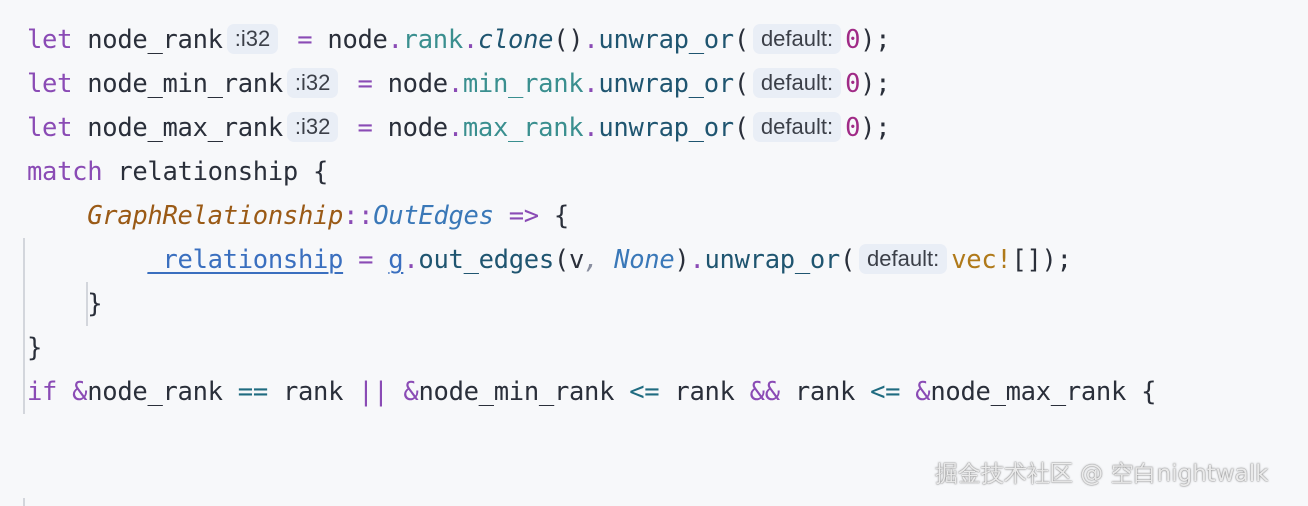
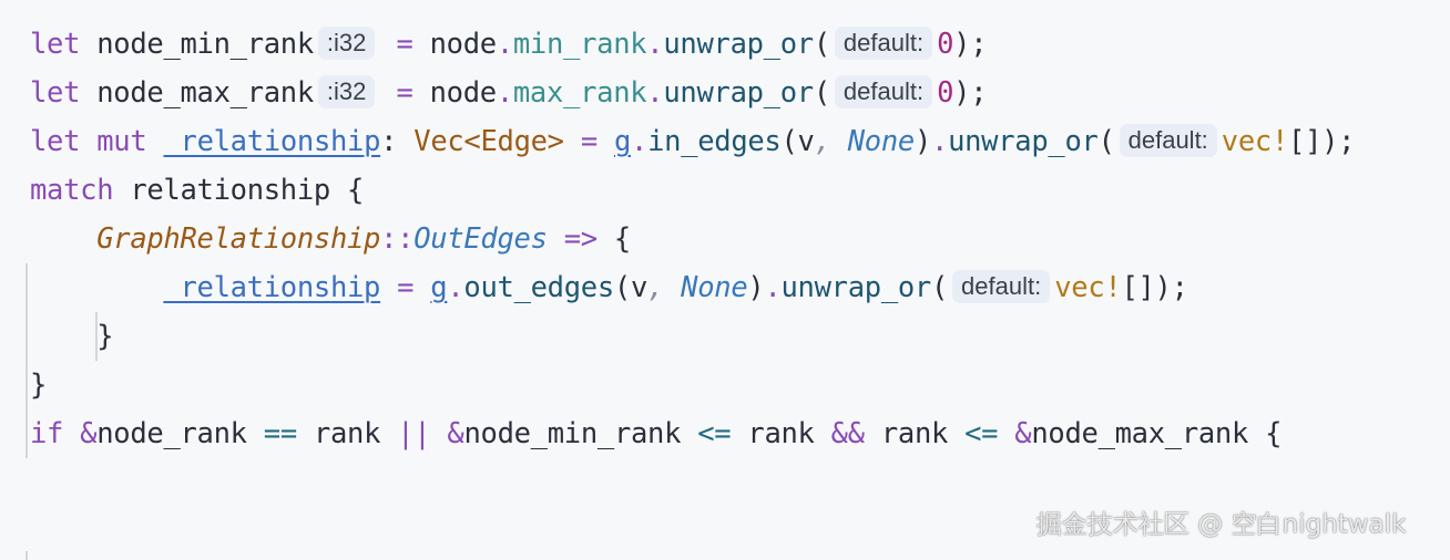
- let node_rank :i32 = node.rank.clone().unwrap_or( default: 0);
  let node_min_rank :i32 = node.min_rank.unwrap_or( default: 0);
  let node_max_rank :i32 = node.max_rank.unwrap_or( default: 0);
+ let mut _relationship: Vec<Edge> = g.in_edges(v, None).unwrap_or( default: vec![]);
  match relationship {
  GraphRelationship::OutEdges => {
  _relationship = g.out_edges(v, None).unwrap_or( default: vec![]);
  }
  }
  if &node_rank == rank || &node_min_rank <= rank && rank <= &node_max_rank {
  掘金技术社区 @ 空白nightwalk
